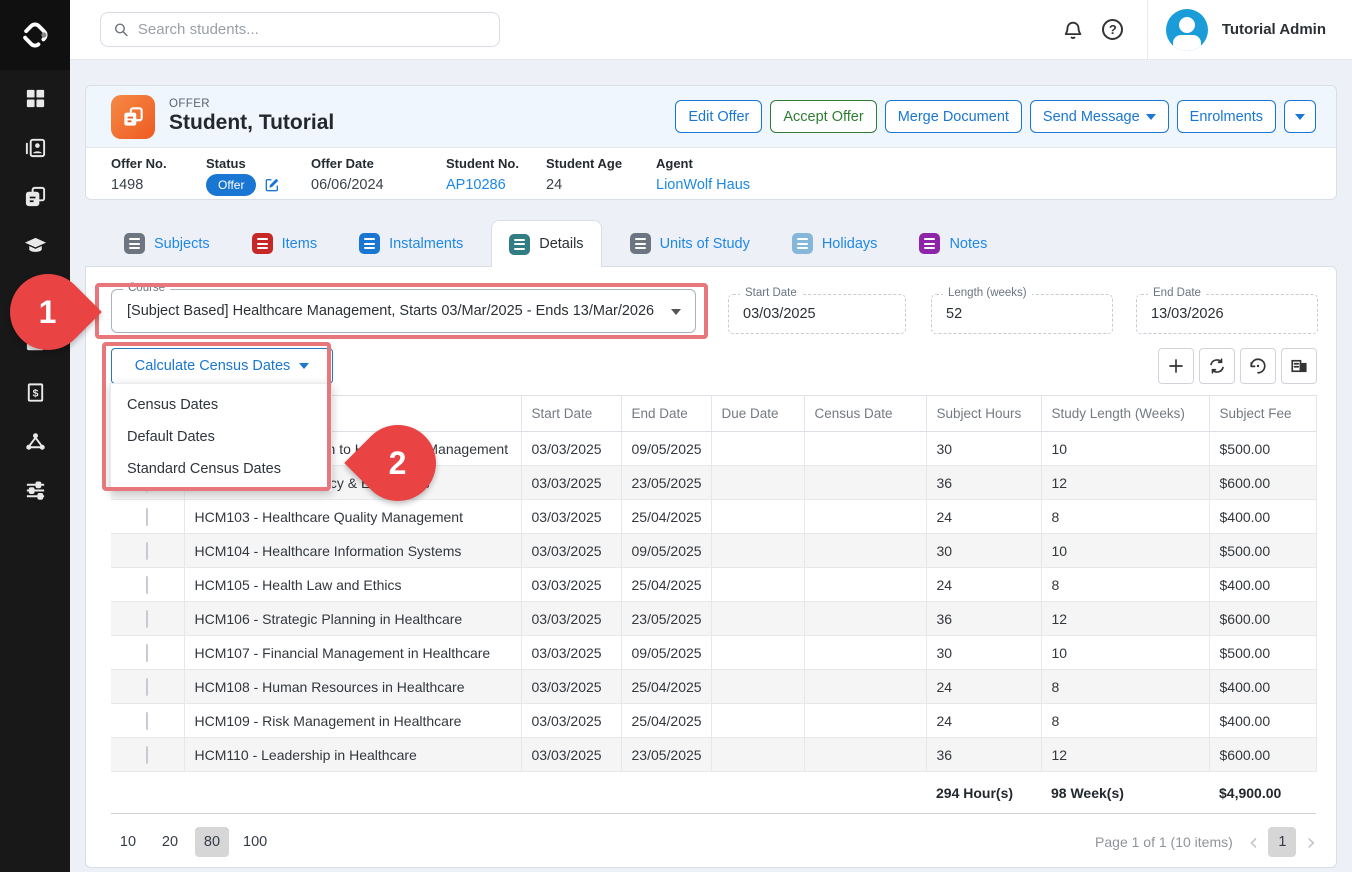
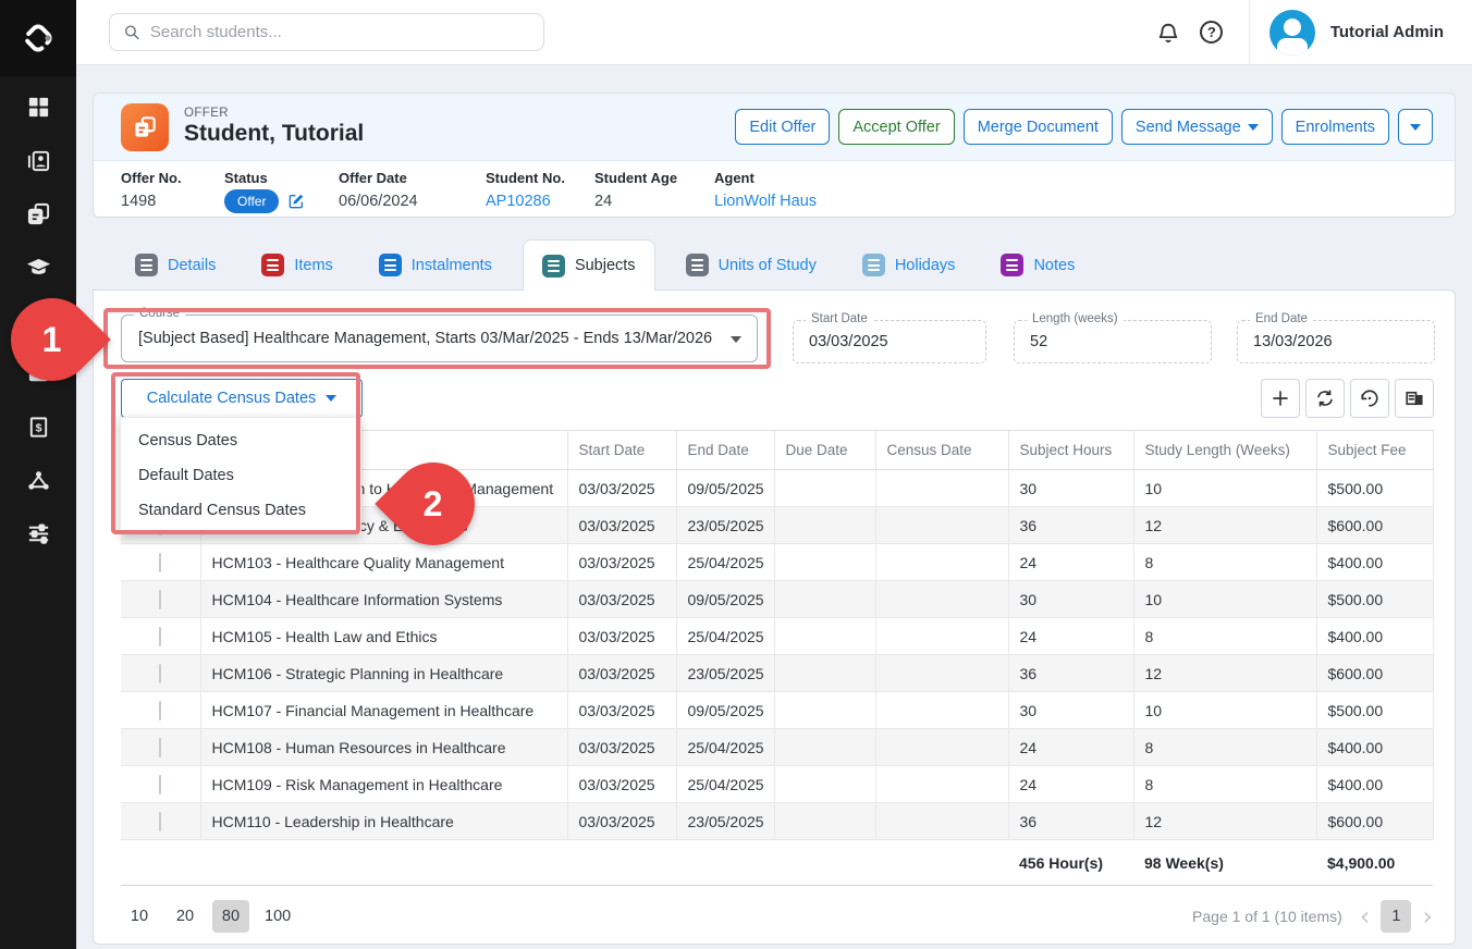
  $
  Search students...
  ?
  Tutorial Admin
  OFFER
  Student, Tutorial
  Edit Offer
  Accept Offer
  Merge Document
  Send Message
  Enrolments
  Offer No.
  1498
  Status
  Offer
  Offer Date
  06/06/2024
  Student No.
  AP10286
  Student Age
  24
  Agent
  LionWolf Haus
- Subjects
+ Details
  Items
  Instalments
- Details
+ Subjects
  Units of Study
  Holidays
  Notes
  Course
  [Subject Based] Healthcare Management, Starts 03/Mar/2025 - Ends 13/Mar/2026
  Start Date
  03/03/2025
  Length (weeks)
  52
  End Date
  13/03/2026
  Calculate Census Dates
  		Start Date	End Date	Due Date	Census Date	Subject Hours	Study Length (Weeks)	Subject Fee
  	HCM103 - Healthcare Quality Management	03/03/2025	25/04/2025			24	8	$400.00
  	HCM104 - Healthcare Information Systems	03/03/2025	09/05/2025			30	10	$500.00
  	HCM105 - Health Law and Ethics	03/03/2025	25/04/2025			24	8	$400.00
  	HCM106 - Strategic Planning in Healthcare	03/03/2025	23/05/2025			36	12	$600.00
  	HCM107 - Financial Management in Healthcare	03/03/2025	09/05/2025			30	10	$500.00
  	HCM108 - Human Resources in Healthcare	03/03/2025	25/04/2025			24	8	$400.00
  	HCM109 - Risk Management in Healthcare	03/03/2025	25/04/2025			24	8	$400.00
  	HCM110 - Leadership in Healthcare	03/03/2025	23/05/2025			36	12	$600.00
- 						294 Hour(s)	98 Week(s)	$4,900.00
+ 						456 Hour(s)	98 Week(s)	$4,900.00
  10
  20
  80
  100
  Page 1 of 1 (10 items)
  ‹
  1
  ›
  Census Dates
  Default Dates
  Standard Census Dates
